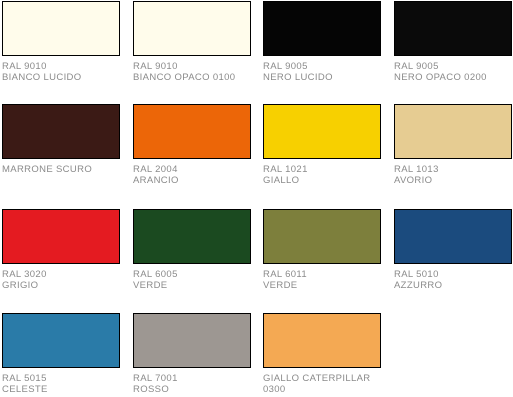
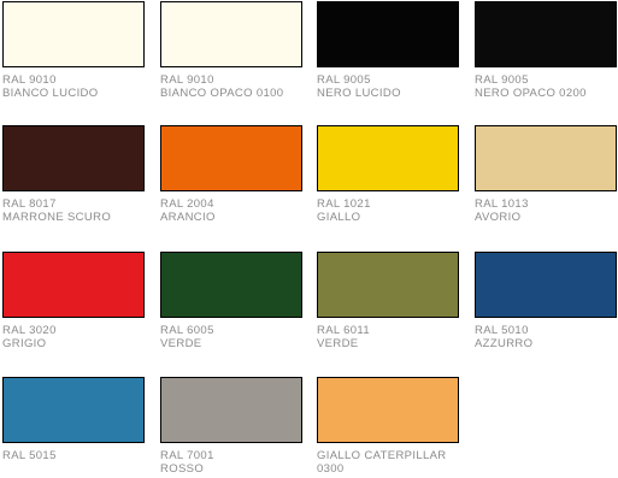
  RAL 9010
  BIANCO LUCIDO
  RAL 9010
  BIANCO OPACO 0100
  RAL 9005
  NERO LUCIDO
  RAL 9005
  NERO OPACO 0200
+ RAL 8017
  MARRONE SCURO
  RAL 2004
  ARANCIO
  RAL 1021
  GIALLO
  RAL 1013
  AVORIO
  RAL 3020
  GRIGIO
  RAL 6005
  VERDE
  RAL 6011
  VERDE
  RAL 5010
  AZZURRO
  RAL 5015
- CELESTE
  RAL 7001
  ROSSO
  GIALLO CATERPILLAR
  0300
